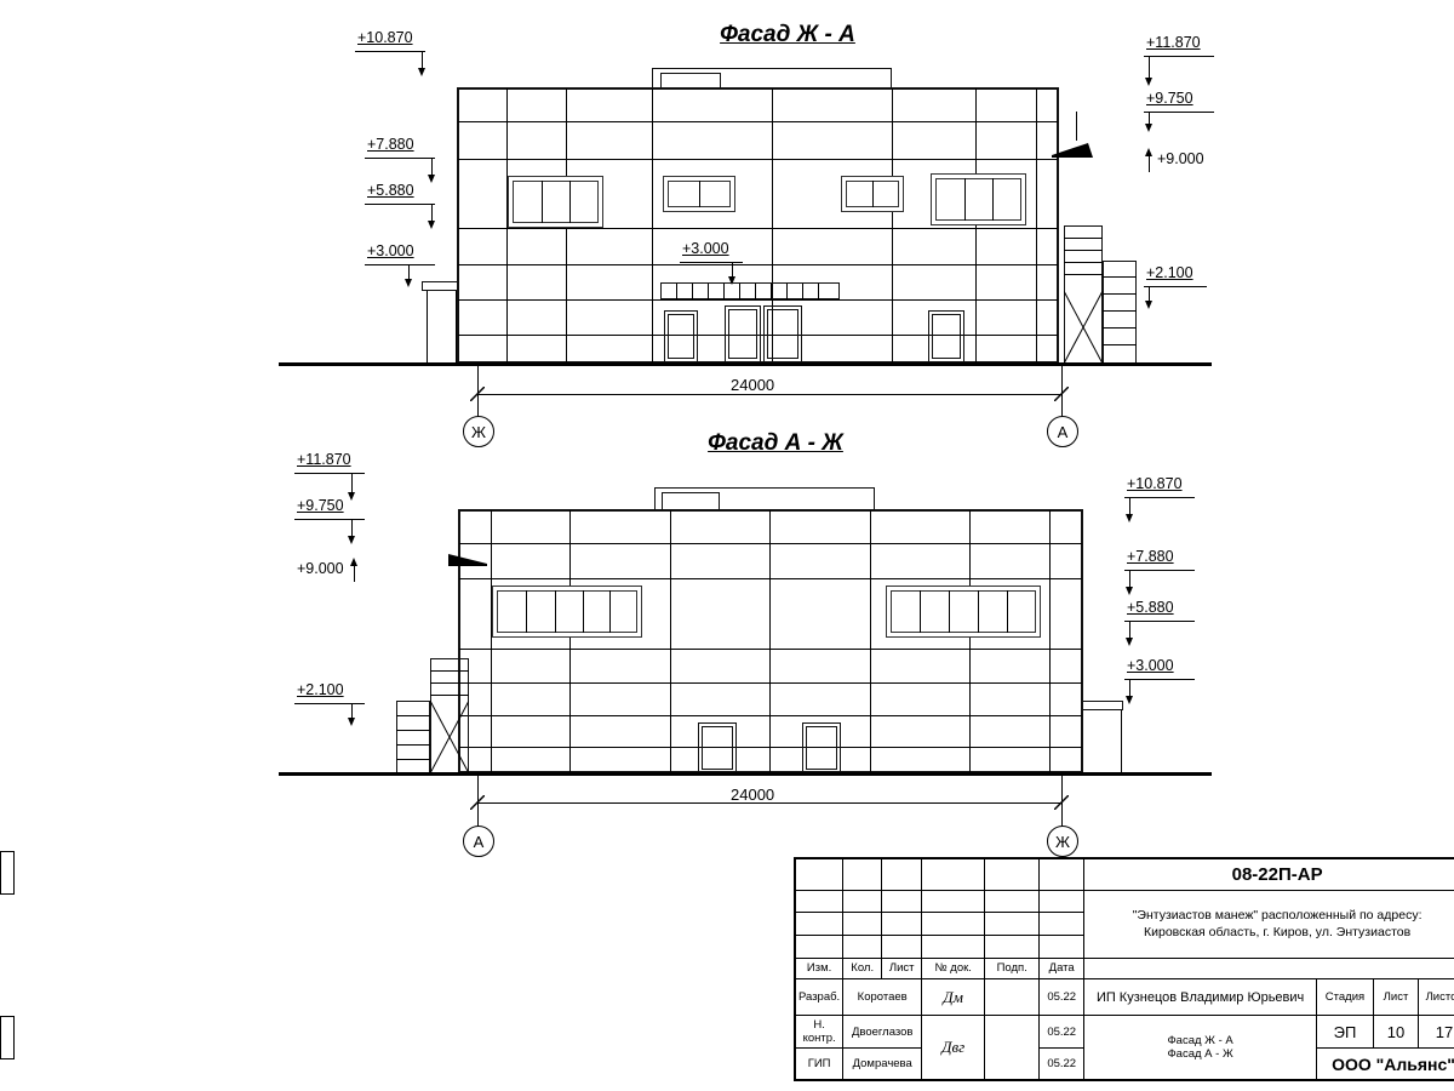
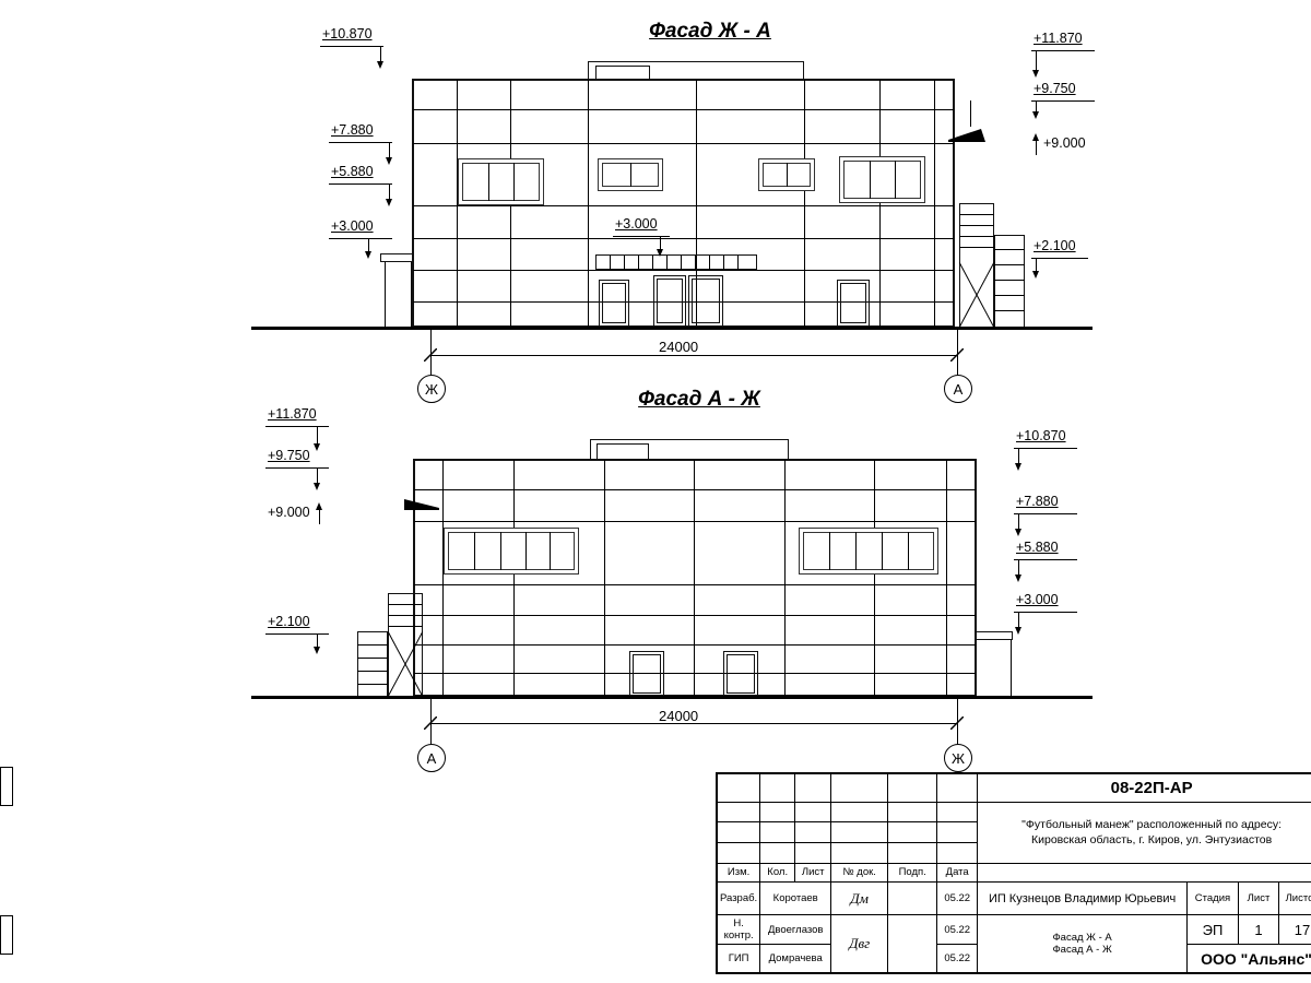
  Фасад Ж - А
  +10.870
  +7.880
  +5.880
  +3.000
  +11.870
  +9.750
  +9.000
  +2.100
  +3.000
  24000
  Ж
  А
  Фасад А - Ж
  +11.870
  +9.750
  +9.000
  +2.100
  +10.870
  +7.880
  +5.880
  +3.000
  24000
  А
  Ж
  						08-22П-АР
- 						"Энтузиастов манеж" расположенный по адресу: Кировская область, г. Киров, ул. Энтузиастов
+ 						"Футбольный манеж" расположенный по адресу: Кировская область, г. Киров, ул. Энтузиастов
  Изм.	Кол.	Лист	№ док.	Подп.	Дата
  Разраб.	Коротаев	Дм		05.22	ИП Кузнецов Владимир Юрьевич	Стадия	Лист	Лист
- Н. контр.	Двоеглазов	Двг		05.22	Фасад Ж - А Фасад А - Ж	ЭП	10	17
+ Н. контр.	Двоеглазов	Двг		05.22	Фасад Ж - А Фасад А - Ж	ЭП	1	17
  ГИП	Домрачева	05.22	ООО "Альянс"
